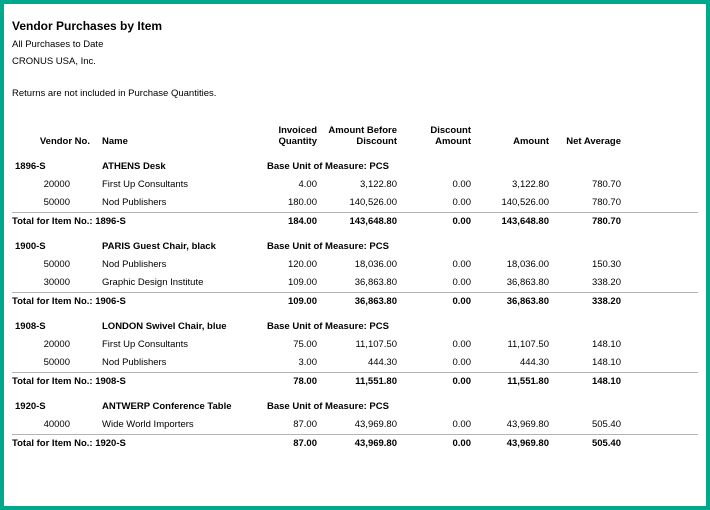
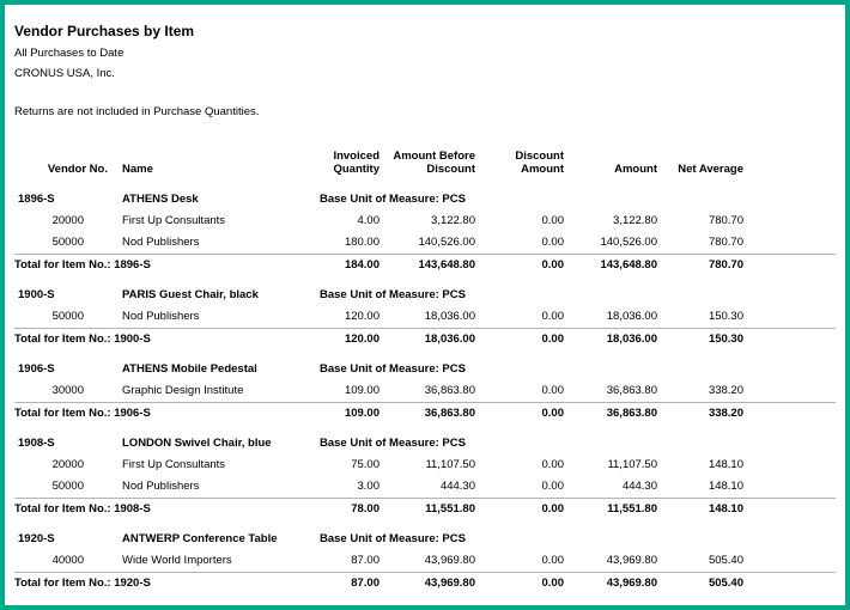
  Vendor Purchases by Item
  All Purchases to Date
  CRONUS USA, Inc.
  Returns are not included in Purchase Quantities.
  Vendor No.	Name	Invoiced Quantity	Amount Before Discount	Discount Amount	Amount	Net Average
  1896-S	ATHENS Desk	Base Unit of Measure: PCS
  20000	First Up Consultants	4.00	3,122.80	0.00	3,122.80	780.70
  50000	Nod Publishers	180.00	140,526.00	0.00	140,526.00	780.70
  Total for Item No.: 1896-S	184.00	143,648.80	0.00	143,648.80	780.70
  1900-S	PARIS Guest Chair, black	Base Unit of Measure: PCS
  50000	Nod Publishers	120.00	18,036.00	0.00	18,036.00	150.30
+ Total for Item No.: 1900-S	120.00	18,036.00	0.00	18,036.00	150.30
+ 1906-S	ATHENS Mobile Pedestal	Base Unit of Measure: PCS
  30000	Graphic Design Institute	109.00	36,863.80	0.00	36,863.80	338.20
  Total for Item No.: 1906-S	109.00	36,863.80	0.00	36,863.80	338.20
  1908-S	LONDON Swivel Chair, blue	Base Unit of Measure: PCS
  20000	First Up Consultants	75.00	11,107.50	0.00	11,107.50	148.10
  50000	Nod Publishers	3.00	444.30	0.00	444.30	148.10
  Total for Item No.: 1908-S	78.00	11,551.80	0.00	11,551.80	148.10
  1920-S	ANTWERP Conference Table	Base Unit of Measure: PCS
  40000	Wide World Importers	87.00	43,969.80	0.00	43,969.80	505.40
  Total for Item No.: 1920-S	87.00	43,969.80	0.00	43,969.80	505.40
